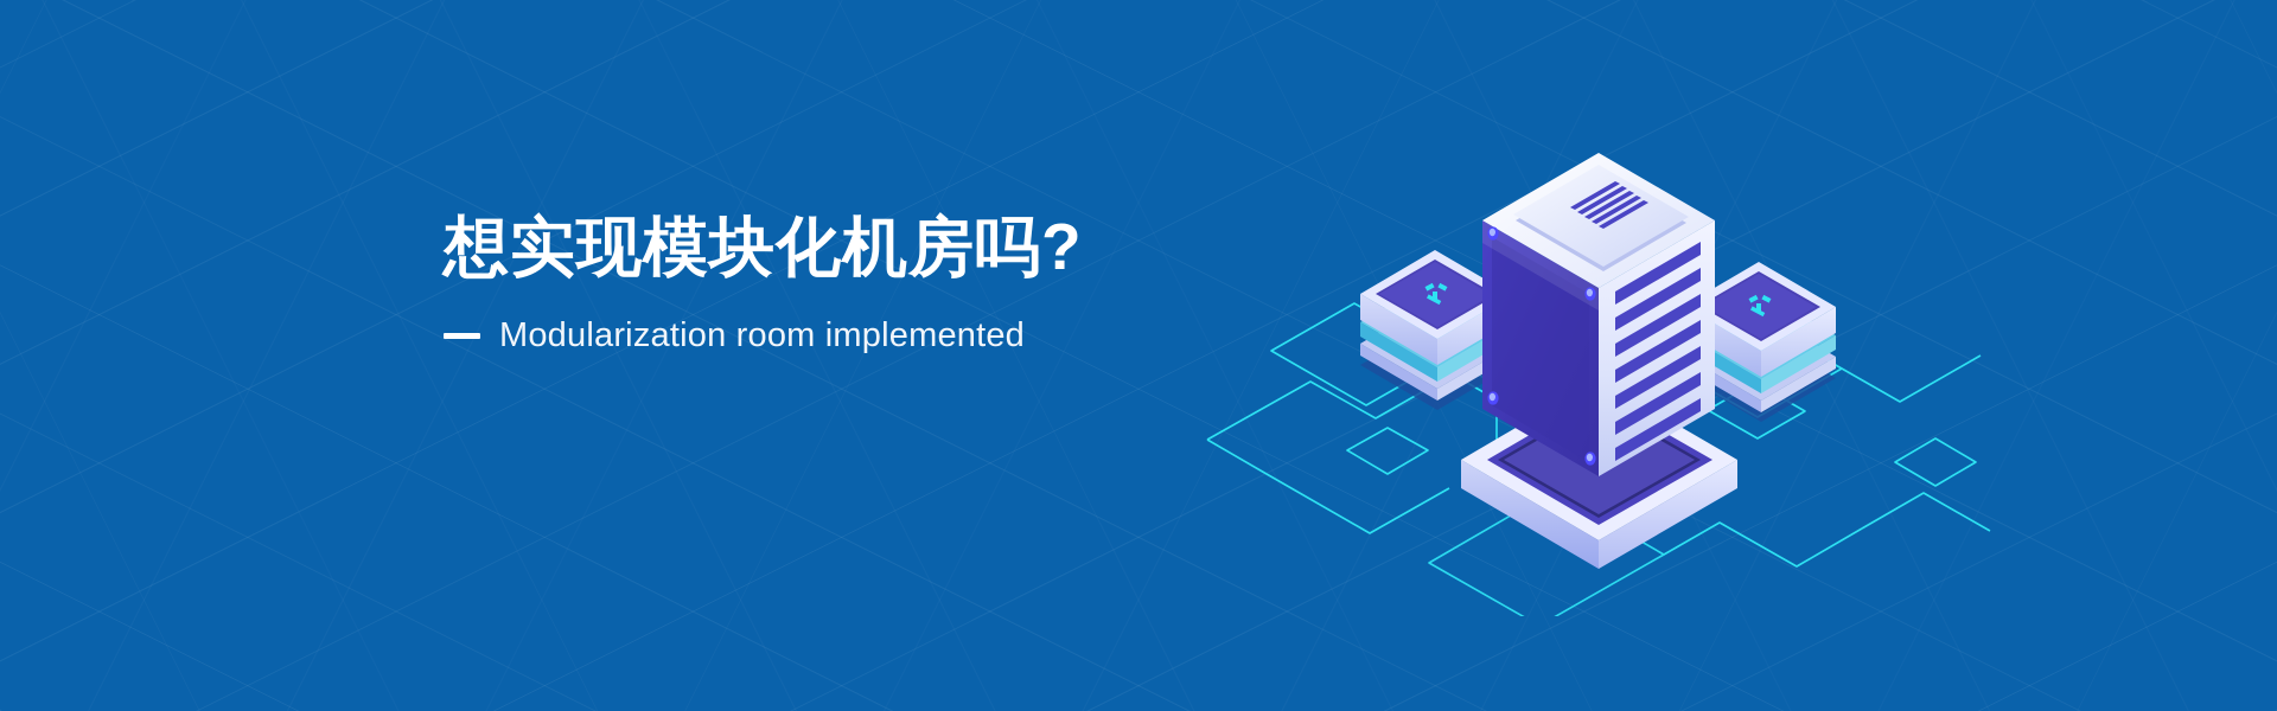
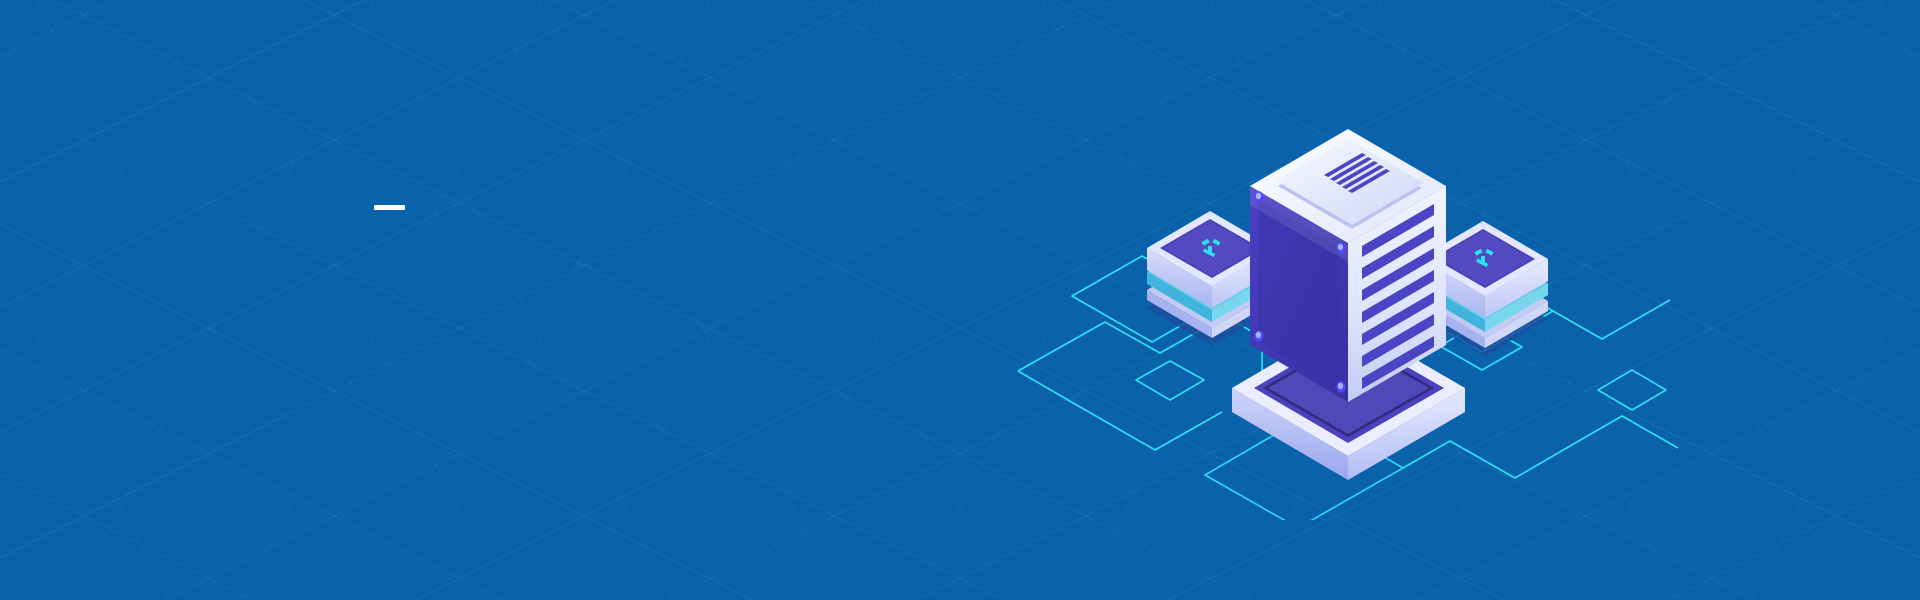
- 想实现模块化机房吗?
- Modularization room implemented
